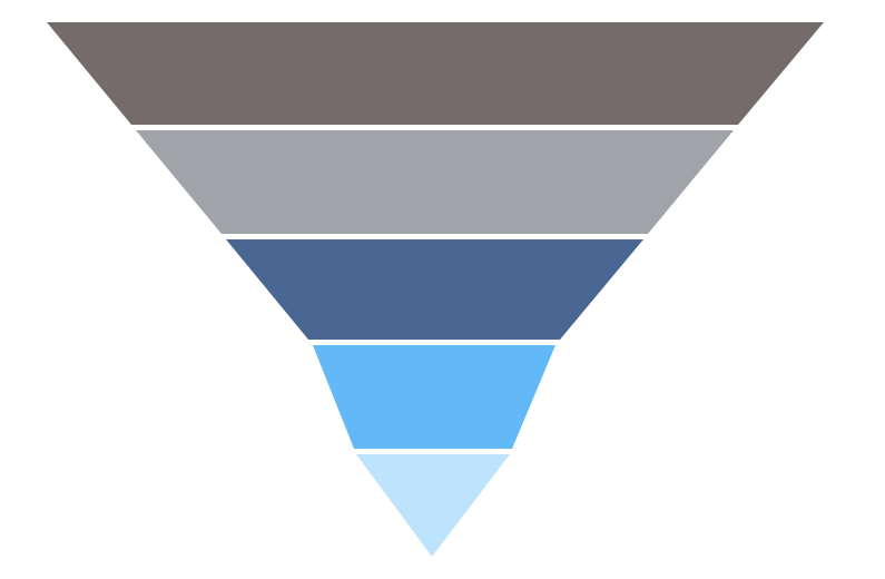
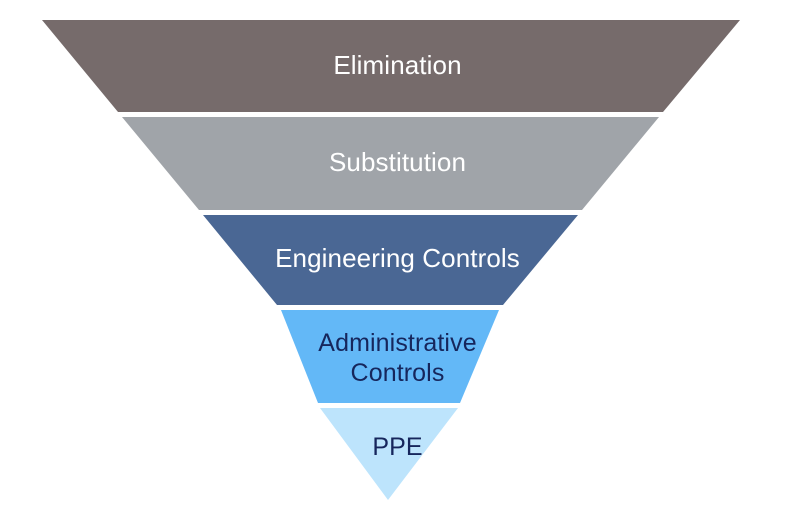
+ Elimination
+ Substitution
+ Engineering Controls
+ Administrative
+ Controls
+ PPE
